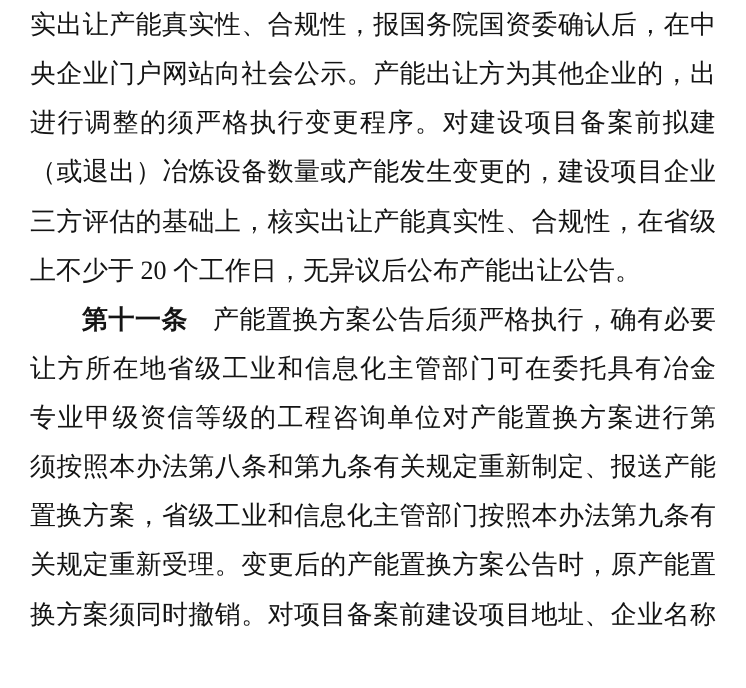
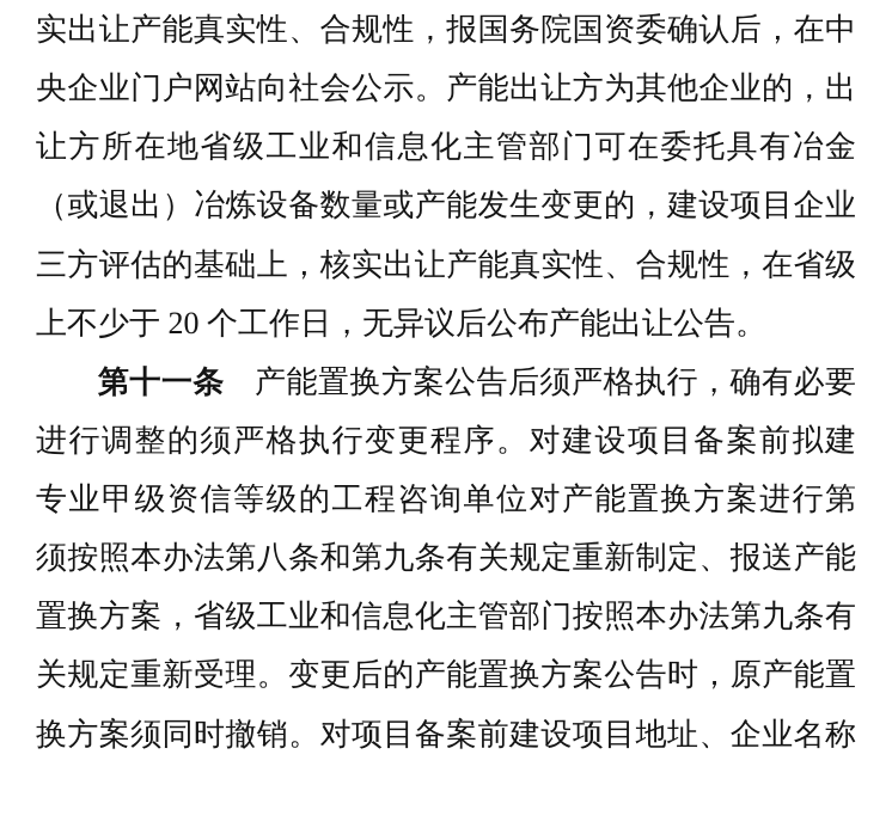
  实出让产能真实性、合规性，报国务院国资委确认后，在中
  央企业门户网站向社会公示。产能出让方为其他企业的，出
- 进行调整的须严格执行变更程序。对建设项目备案前拟建
+ 让方所在地省级工业和信息化主管部门可在委托具有冶金
  （或退出）冶炼设备数量或产能发生变更的，建设项目企业
  三方评估的基础上，核实出让产能真实性、合规性，在省级
  上不少于 20 个工作日，无异议后公布产能出让公告。
  第十一条 产能置换方案公告后须严格执行，确有必要
- 让方所在地省级工业和信息化主管部门可在委托具有冶金
+ 进行调整的须严格执行变更程序。对建设项目备案前拟建
  专业甲级资信等级的工程咨询单位对产能置换方案进行第
  须按照本办法第八条和第九条有关规定重新制定、报送产能
  置换方案，省级工业和信息化主管部门按照本办法第九条有
  关规定重新受理。变更后的产能置换方案公告时，原产能置
  换方案须同时撤销。对项目备案前建设项目地址、企业名称
